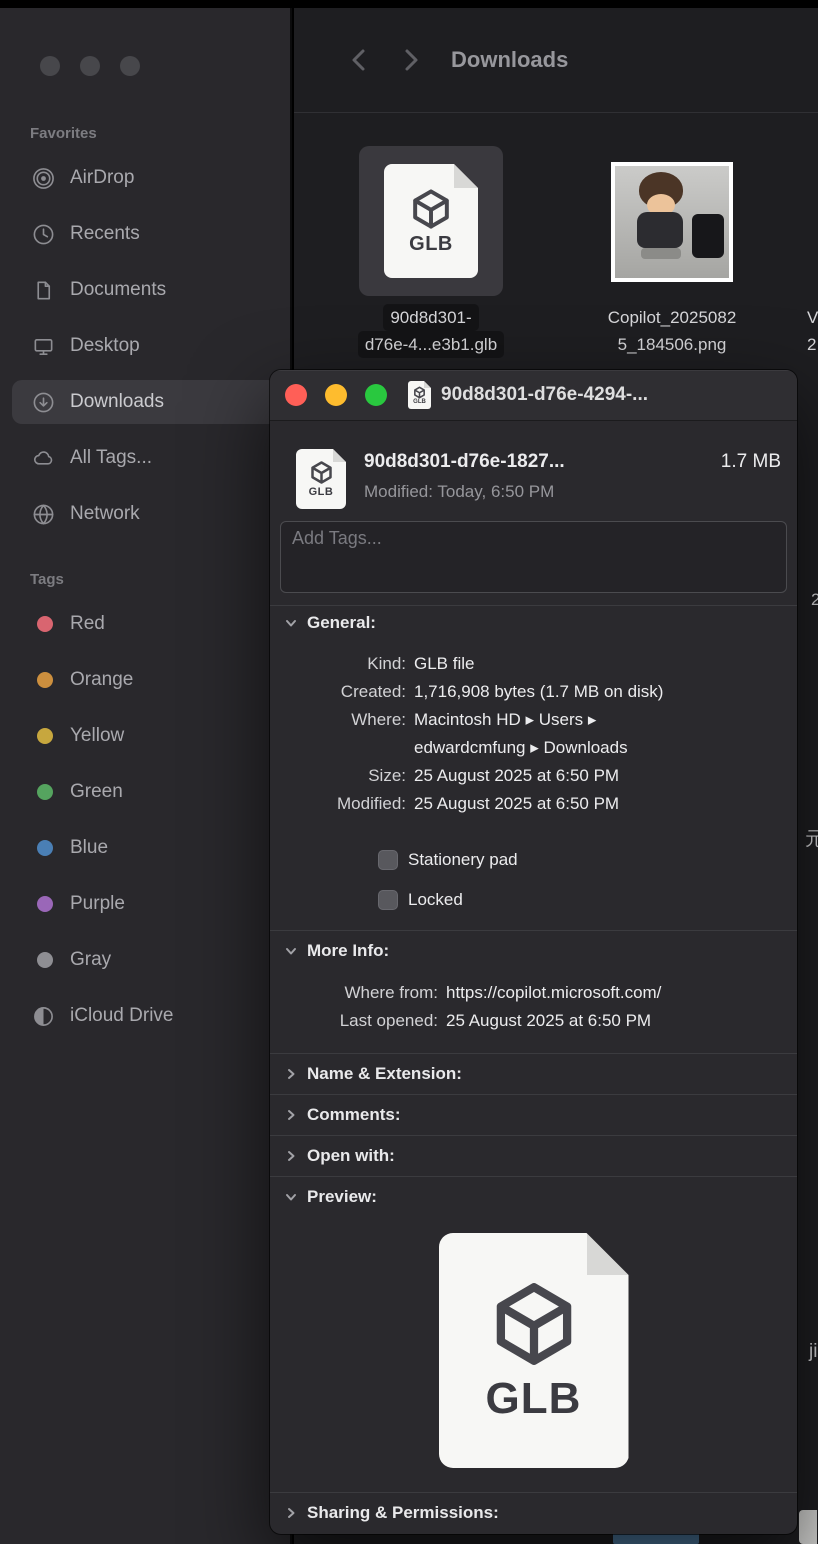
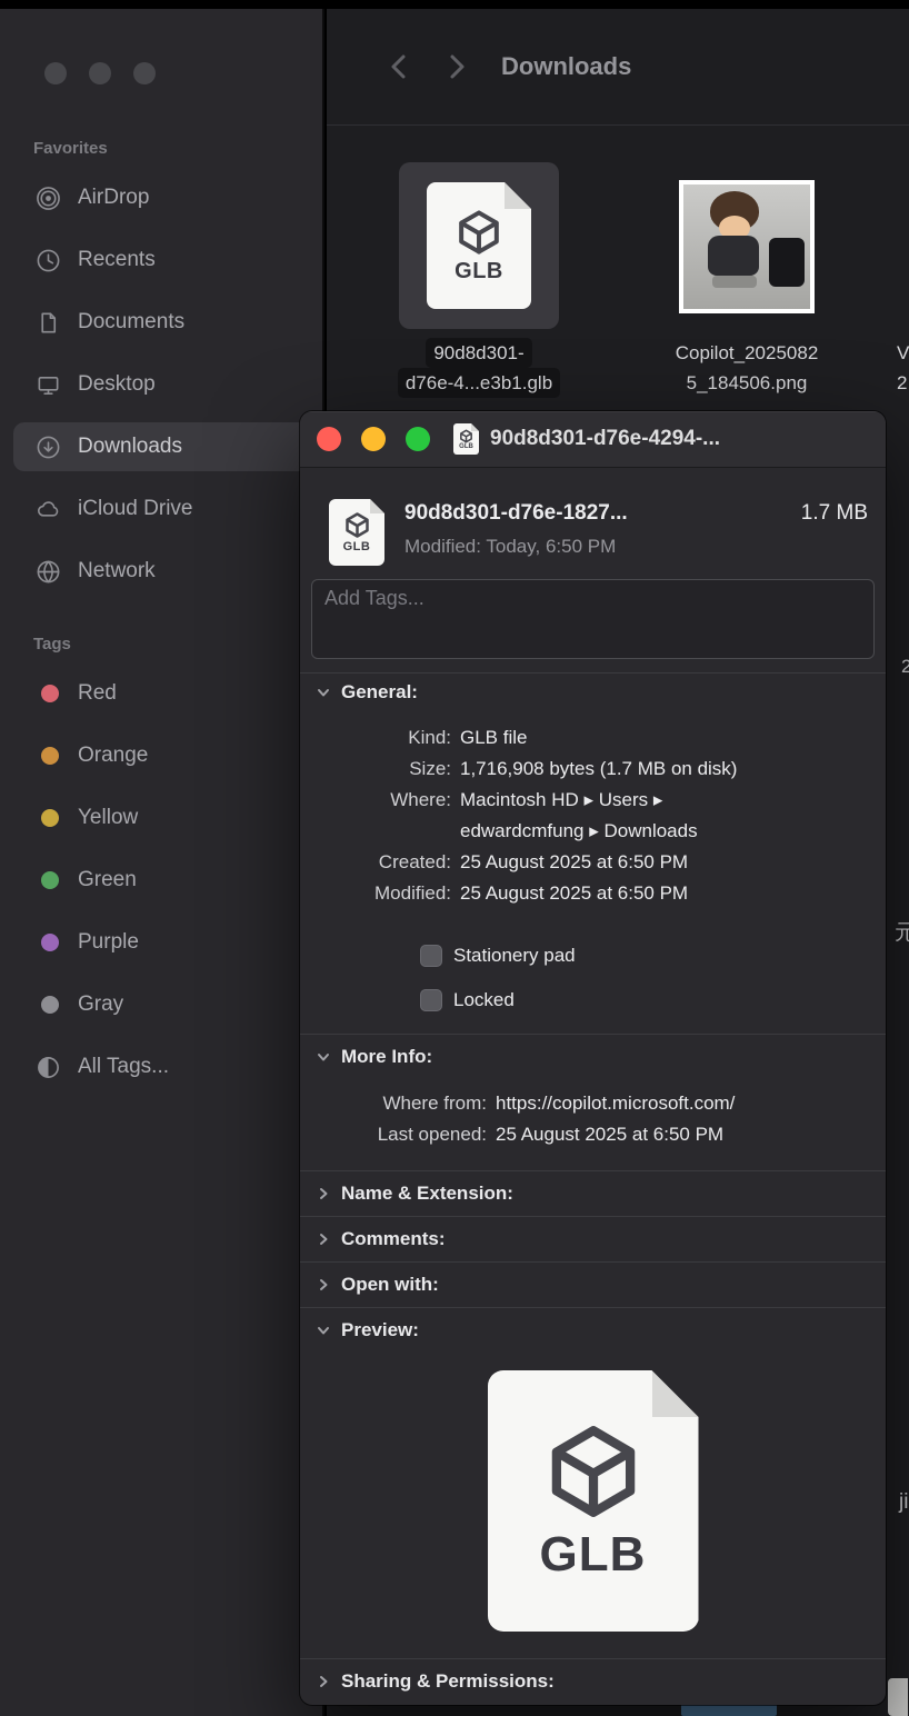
  Favorites
  AirDrop
  Recents
  Documents
  Desktop
  Downloads
- All Tags...
+ iCloud Drive
  Network
  Tags
  Red
  Orange
  Yellow
  Green
- Blue
  Purple
  Gray
- iCloud Drive
+ All Tags...
  Downloads
  GLB
  90d8d301-
  d76e-4...e3b1.glb
  Copilot_2025082
  5_184506.png
  V
  2
  2
  元
  ji
  90d8d301-d76e-4294-...
  GLB
  90d8d301-d76e-1827...
  1.7 MB
  Modified: Today, 6:50 PM
  Add Tags...
  General:
  Kind:
  GLB file
- Created:
+ Size:
  1,716,908 bytes (1.7 MB on disk)
  Where:
  Macintosh HD ▸ Users ▸
  edwardcmfung ▸ Downloads
- Size:
+ Created:
  25 August 2025 at 6:50 PM
  Modified:
  25 August 2025 at 6:50 PM
  Stationery pad
  Locked
  More Info:
  Where from:
  https://copilot.microsoft.com/
  Last opened:
  25 August 2025 at 6:50 PM
  Name & Extension:
  Comments:
  Open with:
  Preview:
  GLB
  Sharing & Permissions:
